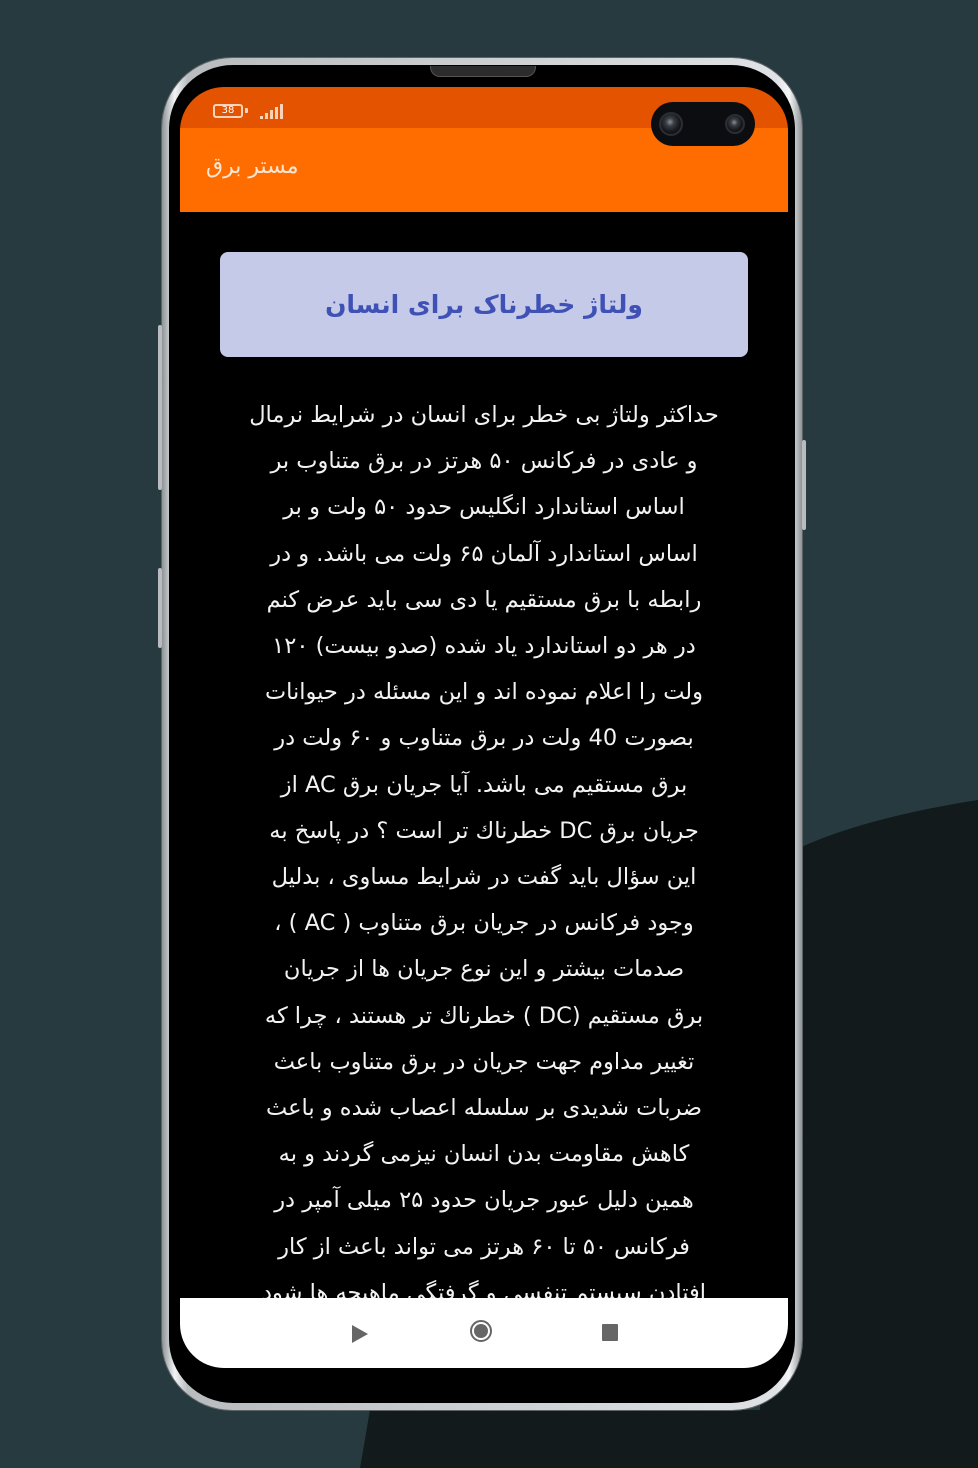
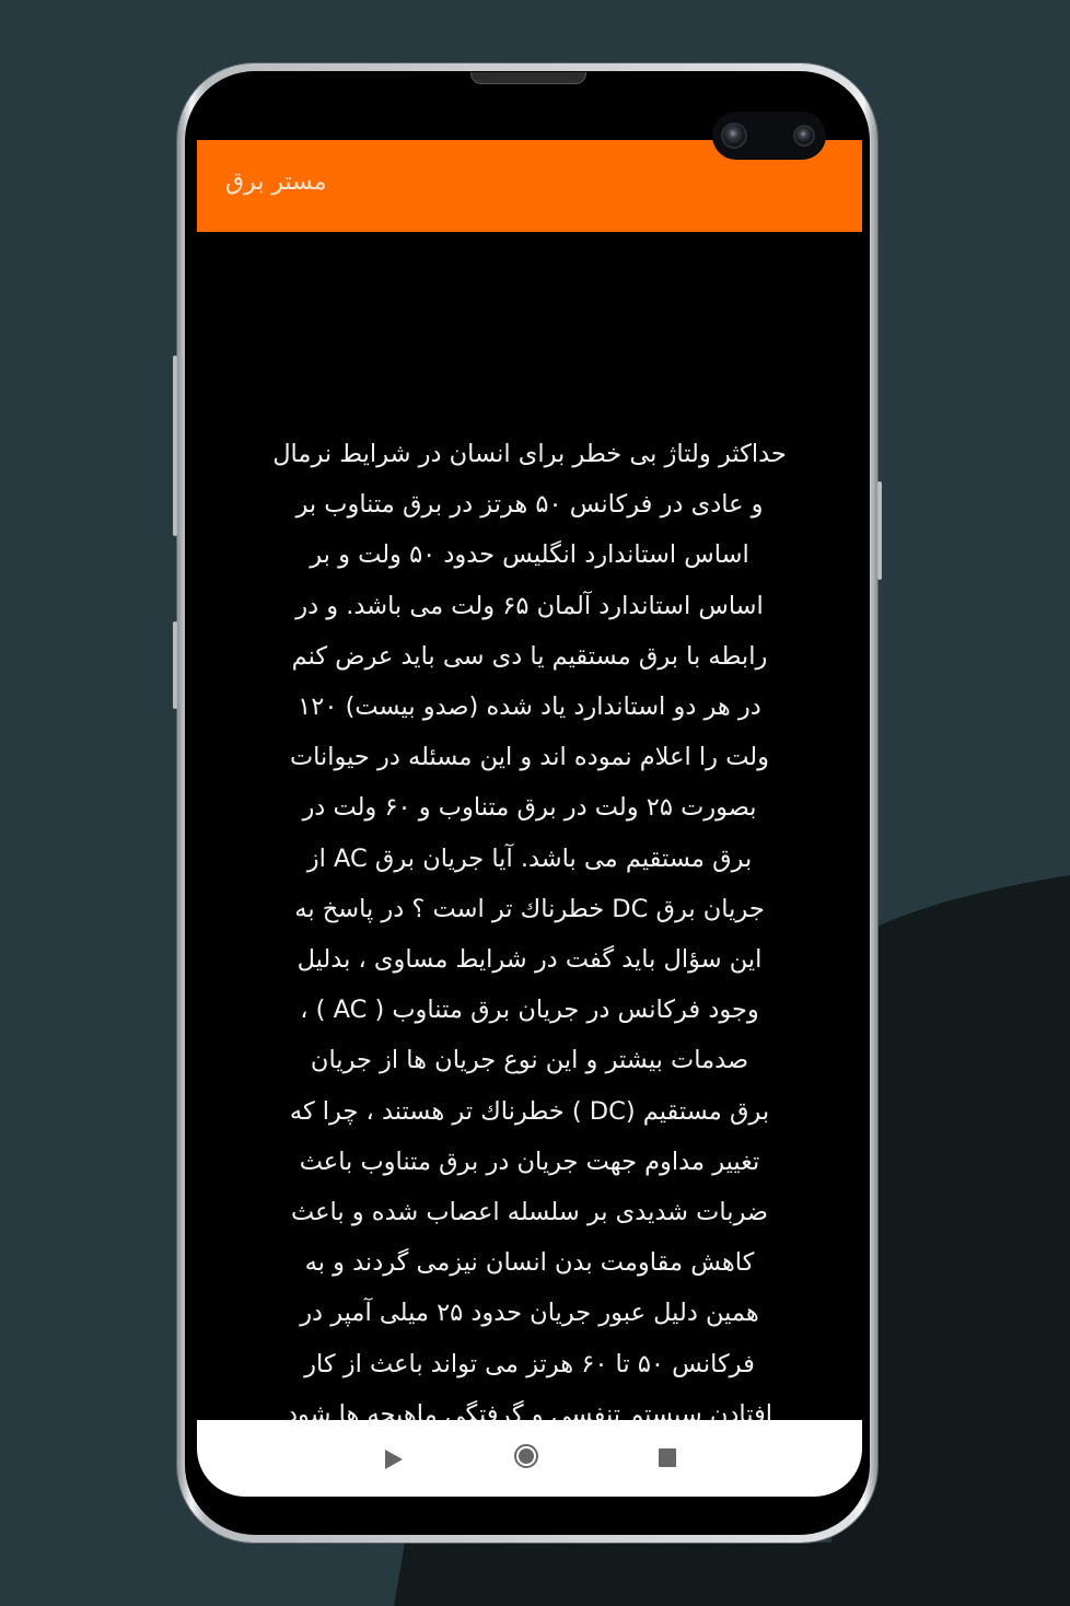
- 38
  مستر برق
- ولتاژ خطرناک برای انسان
  حداکثر ولتاژ بی خطر برای انسان در شرایط نرمال
  و عادی در فرکانس ۵۰ هرتز در برق متناوب بر
  اساس استاندارد انگلیس حدود ۵۰ ولت و بر
  اساس استاندارد آلمان ۶۵ ولت می باشد. و در
  رابطه با برق مستقیم یا دی سی باید عرض کنم
  در هر دو استاندارد یاد شده (صدو بیست) ۱۲۰
  ولت را اعلام نموده اند و این مسئله در حیوانات
- بصورت 40 ولت در برق متناوب و ۶۰ ولت در
+ بصورت ۲۵ ولت در برق متناوب و ۶۰ ولت در
  برق مستقیم می باشد. آیا جریان برق AC از
  جریان برق DC خطرناك تر است ؟ در پاسخ به
  این سؤال باید گفت در شرایط مساوی ، بدلیل
  وجود فرکانس در جریان برق متناوب ( AC ) ،
  صدمات بیشتر و این نوع جریان ها از جریان
  برق مستقیم (DC ) خطرناك تر هستند ، چرا که
  تغییر مداوم جهت جریان در برق متناوب باعث
  ضربات شدیدی بر سلسله اعصاب شده و باعث
  کاهش مقاومت بدن انسان نیزمی گردند و به
  همین دلیل عبور جریان حدود ۲۵ میلی آمپر در
  فرکانس ۵۰ تا ۶۰ هرتز می تواند باعث از کار
  افتادن سیستم تنفسی و گرفتگی ماهیچه ها شود
